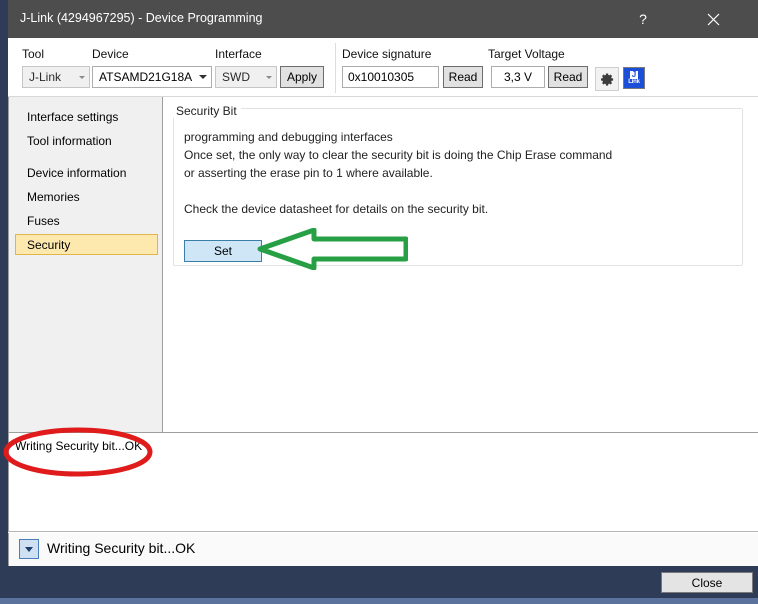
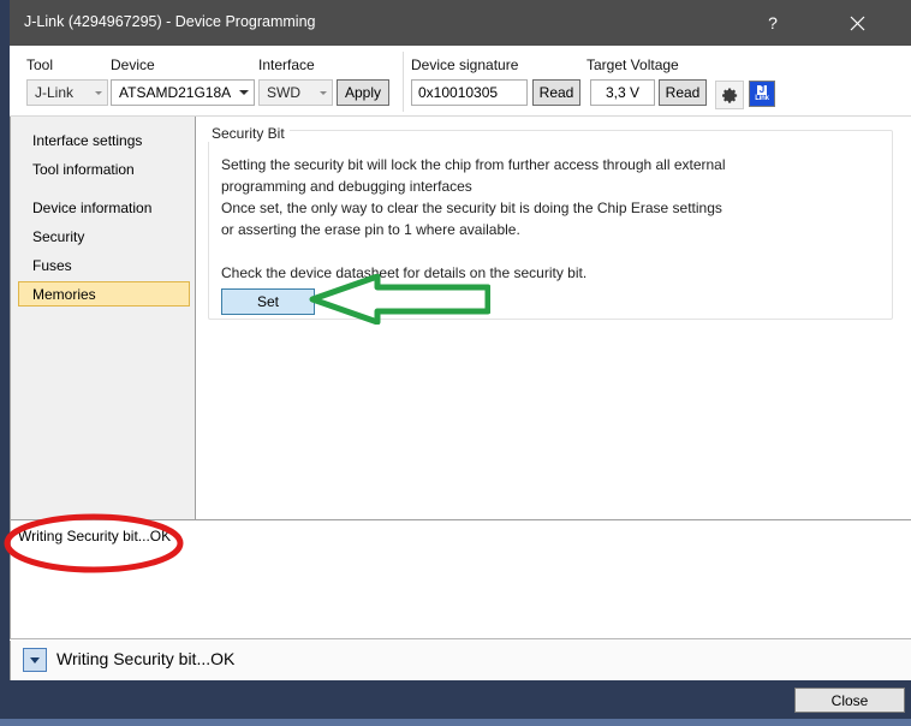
  J-Link (4294967295) - Device Programming
  ?
  Tool
  J-Link
  Device
  ATSAMD21G18A
  Interface
  SWD
  Apply
  Device signature
  0x10010305
  Read
  Target Voltage
  3,3 V
  Read
  J
  Interface settings
  Tool information
  Device information
- Memories
+ Security
  Fuses
- Security
+ Memories
  Security Bit
+ Setting the security bit will lock the chip from further access through all external
  programming and debugging interfaces
- Once set, the only way to clear the security bit is doing the Chip Erase command
+ Once set, the only way to clear the security bit is doing the Chip Erase settings
  or asserting the erase pin to 1 where available.
  Check the device datasheet for details on the security bit.
  Set
  Writing Security bit...OK
  Writing Security bit...OK
  Close
